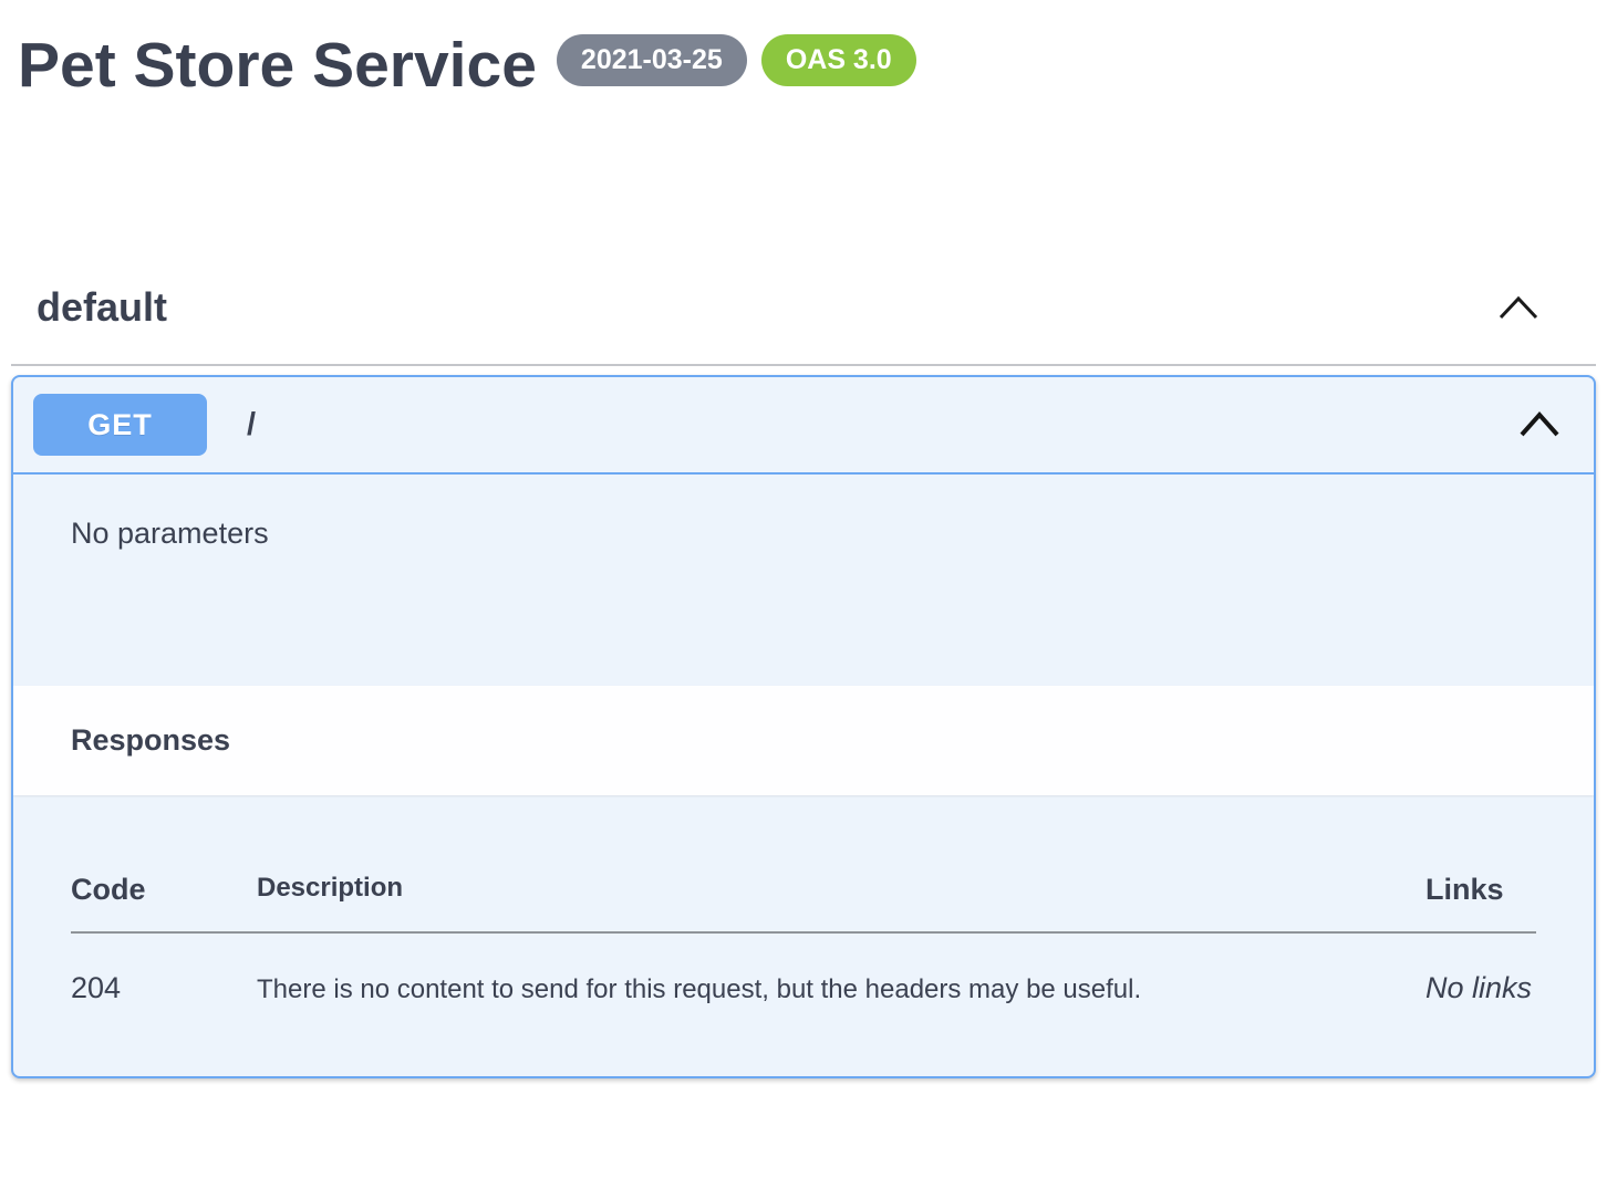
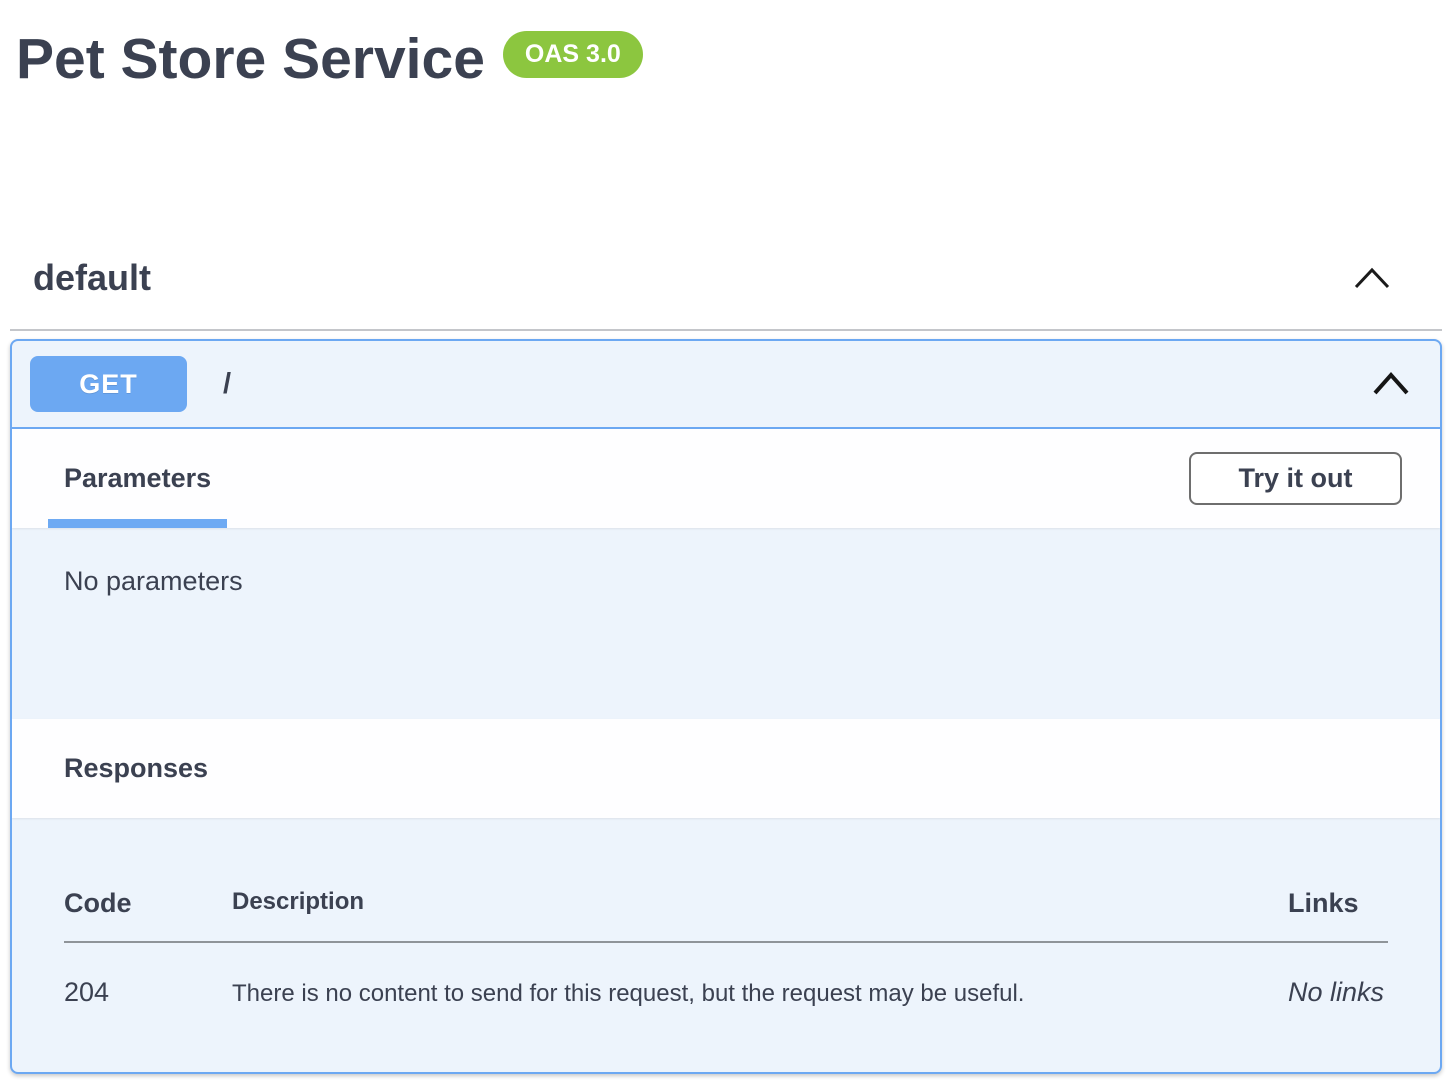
  Pet Store Service
- 2021-03-25
  OAS 3.0
  default
  GET
  /
+ Parameters
+ Try it out
  No parameters
  Responses
  Code
  Description
  Links
  204
- There is no content to send for this request, but the headers may be useful.
+ There is no content to send for this request, but the request may be useful.
  No links
